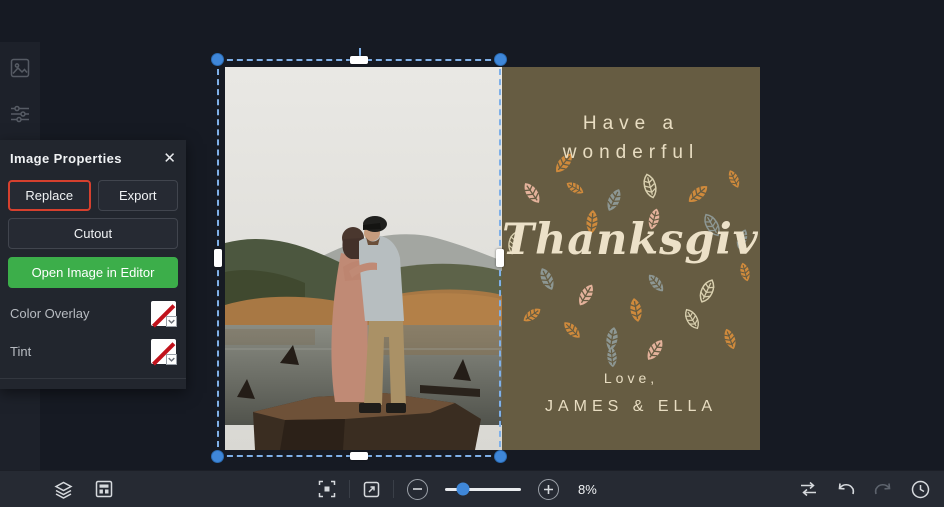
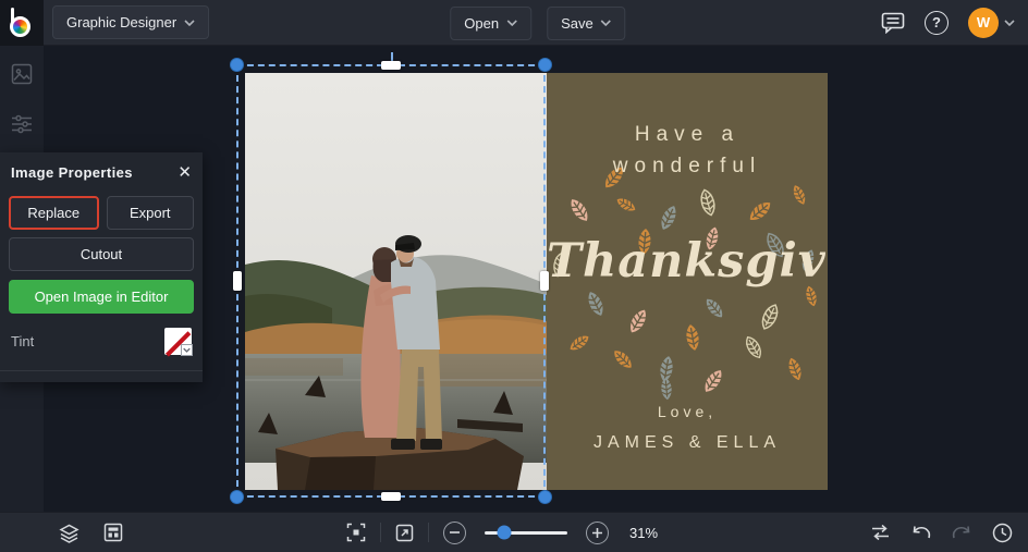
+ Graphic Designer
+ Open
+ Save
+ ?
+ W
  Have a
  wonderful
  Thanksgiv
  Love,
  JAMES & ELLA
  Image Properties
  ✕
  Replace
  Export
  Cutout
  Open Image in Editor
- Color Overlay
  Tint
- 8%
+ 31%
